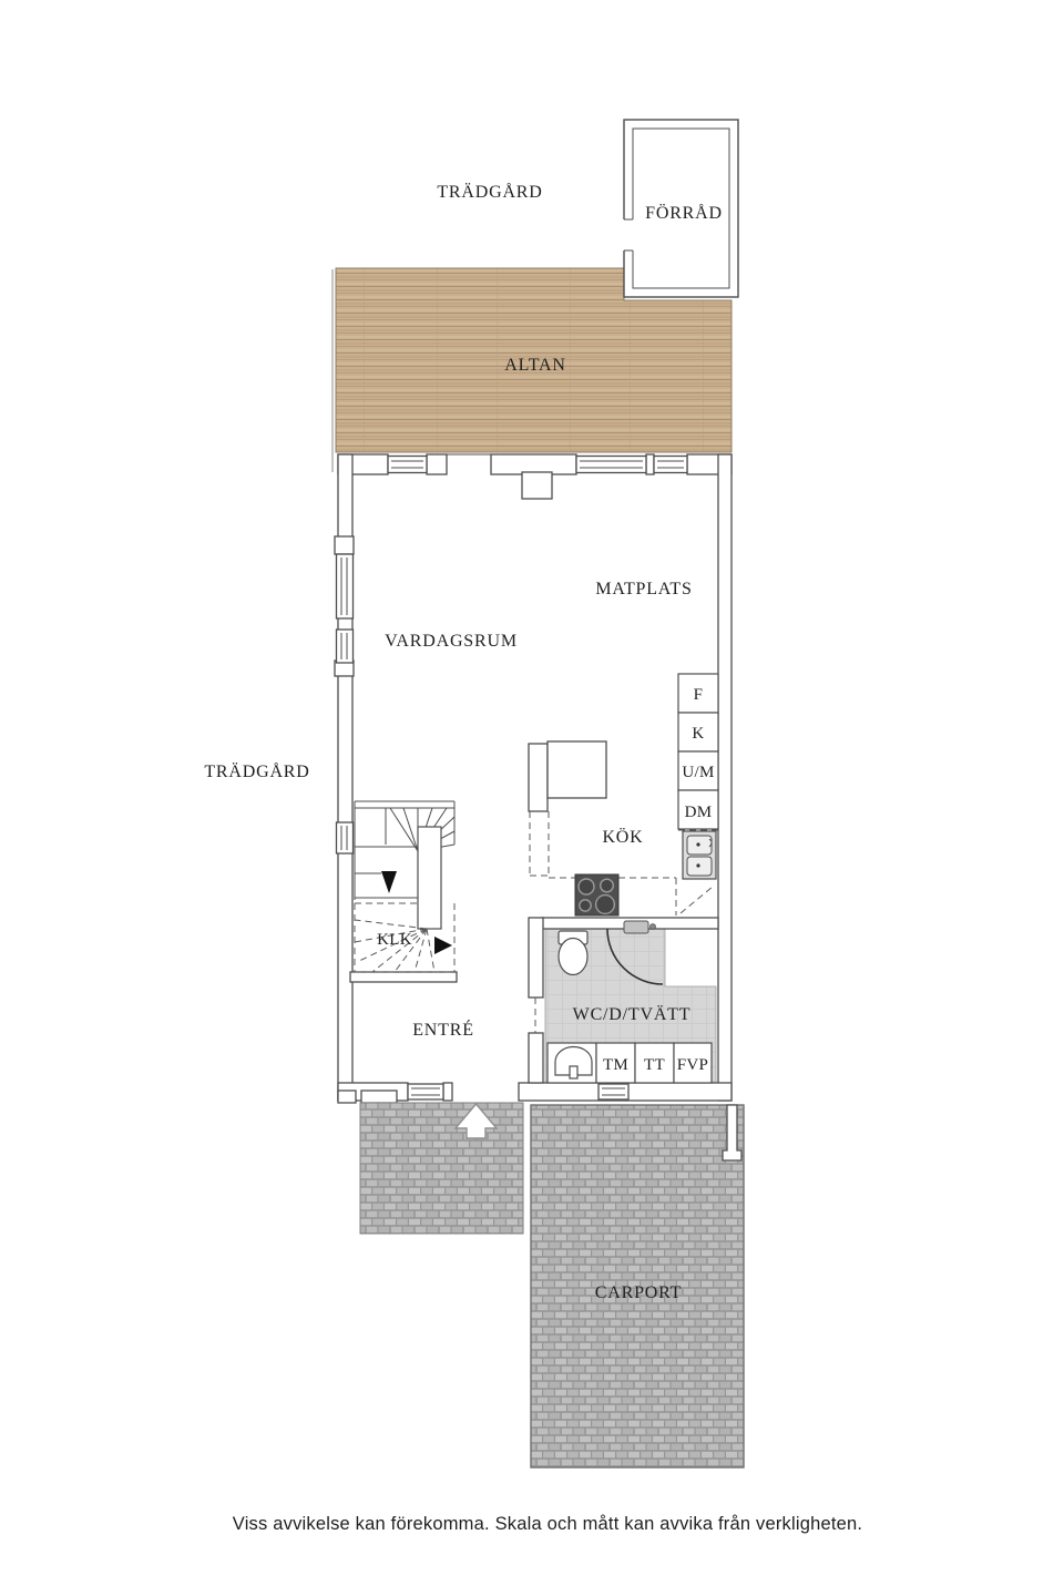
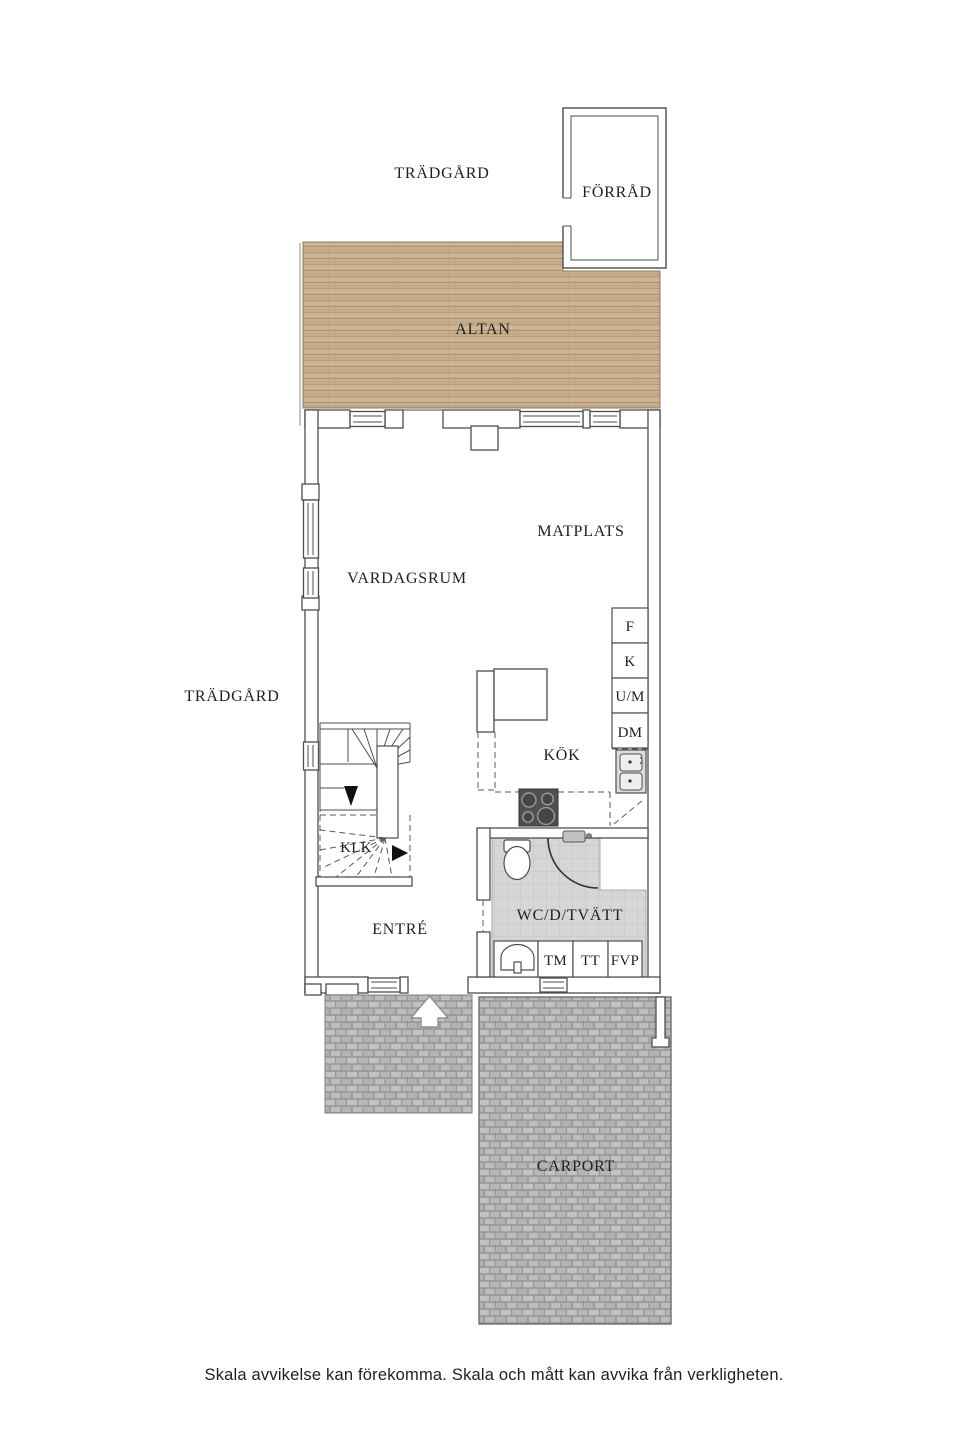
  TRÄDGÅRD
  TRÄDGÅRD
  FÖRRÅD
  ALTAN
  MATPLATS
  VARDAGSRUM
  KÖK
  KLK
  ENTRÉ
  WC/D/TVÄTT
  CARPORT
  F
  K
  U/M
  DM
  TM
  TT
  FVP
- Viss avvikelse kan förekomma. Skala och mått kan avvika från verkligheten.
+ Skala avvikelse kan förekomma. Skala och mått kan avvika från verkligheten.
